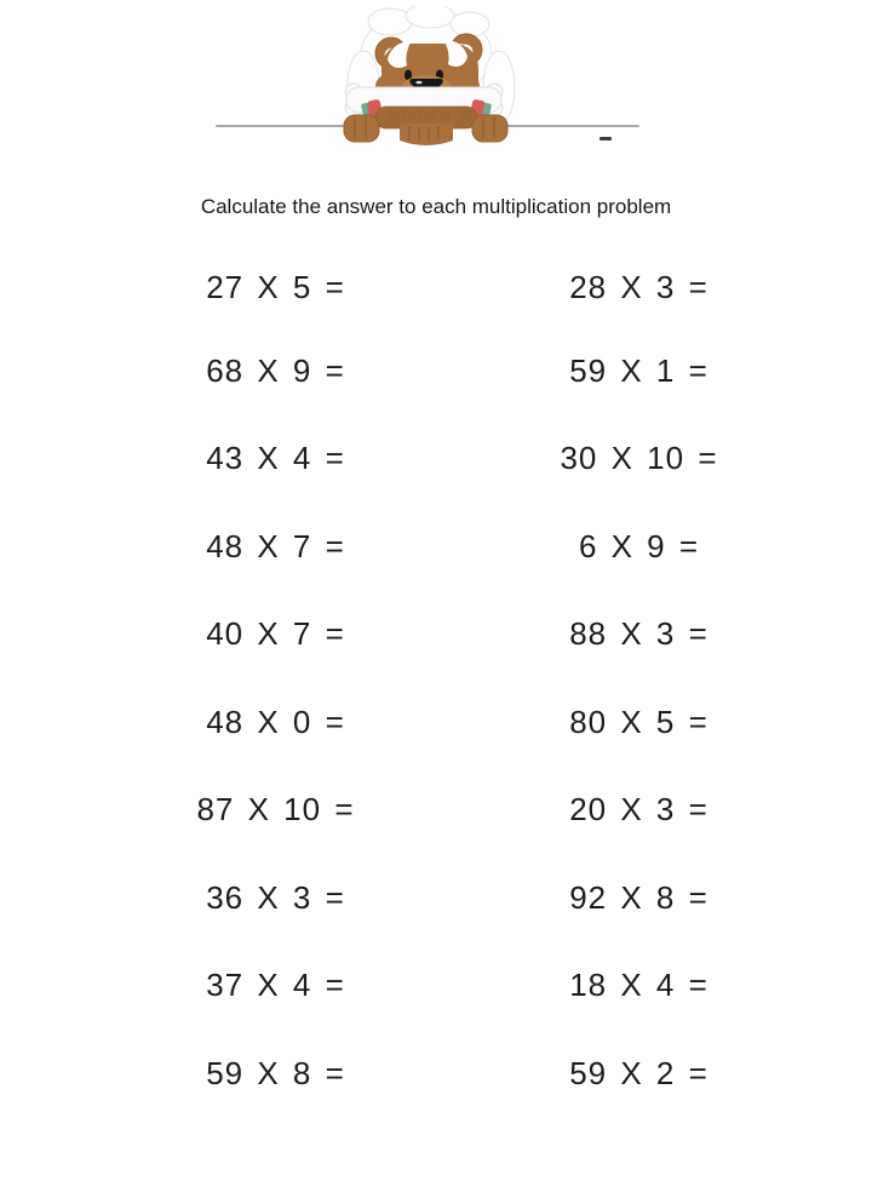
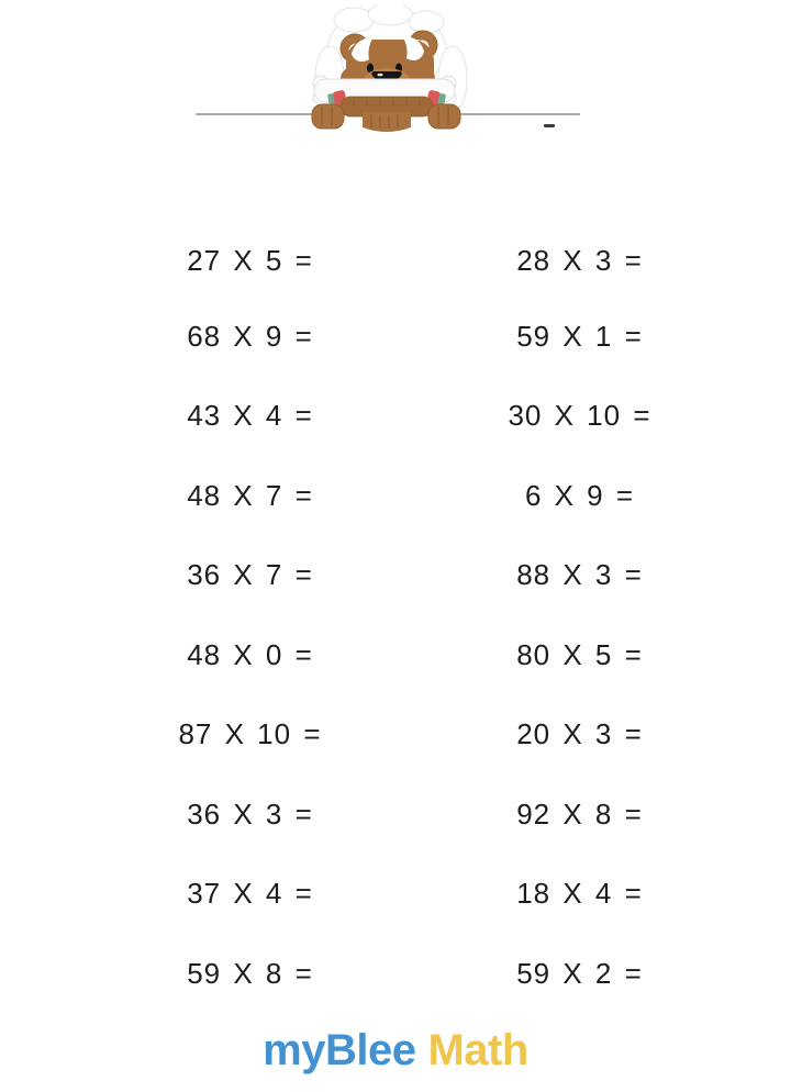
- Calculate the answer to each multiplication problem
  27 X 5 =
  28 X 3 =
  68 X 9 =
  59 X 1 =
  43 X 4 =
  30 X 10 =
  48 X 7 =
  6 X 9 =
- 40 X 7 =
+ 36 X 7 =
  88 X 3 =
  48 X 0 =
  80 X 5 =
  87 X 10 =
  20 X 3 =
  36 X 3 =
  92 X 8 =
  37 X 4 =
  18 X 4 =
  59 X 8 =
  59 X 2 =
+ myBlee Math
